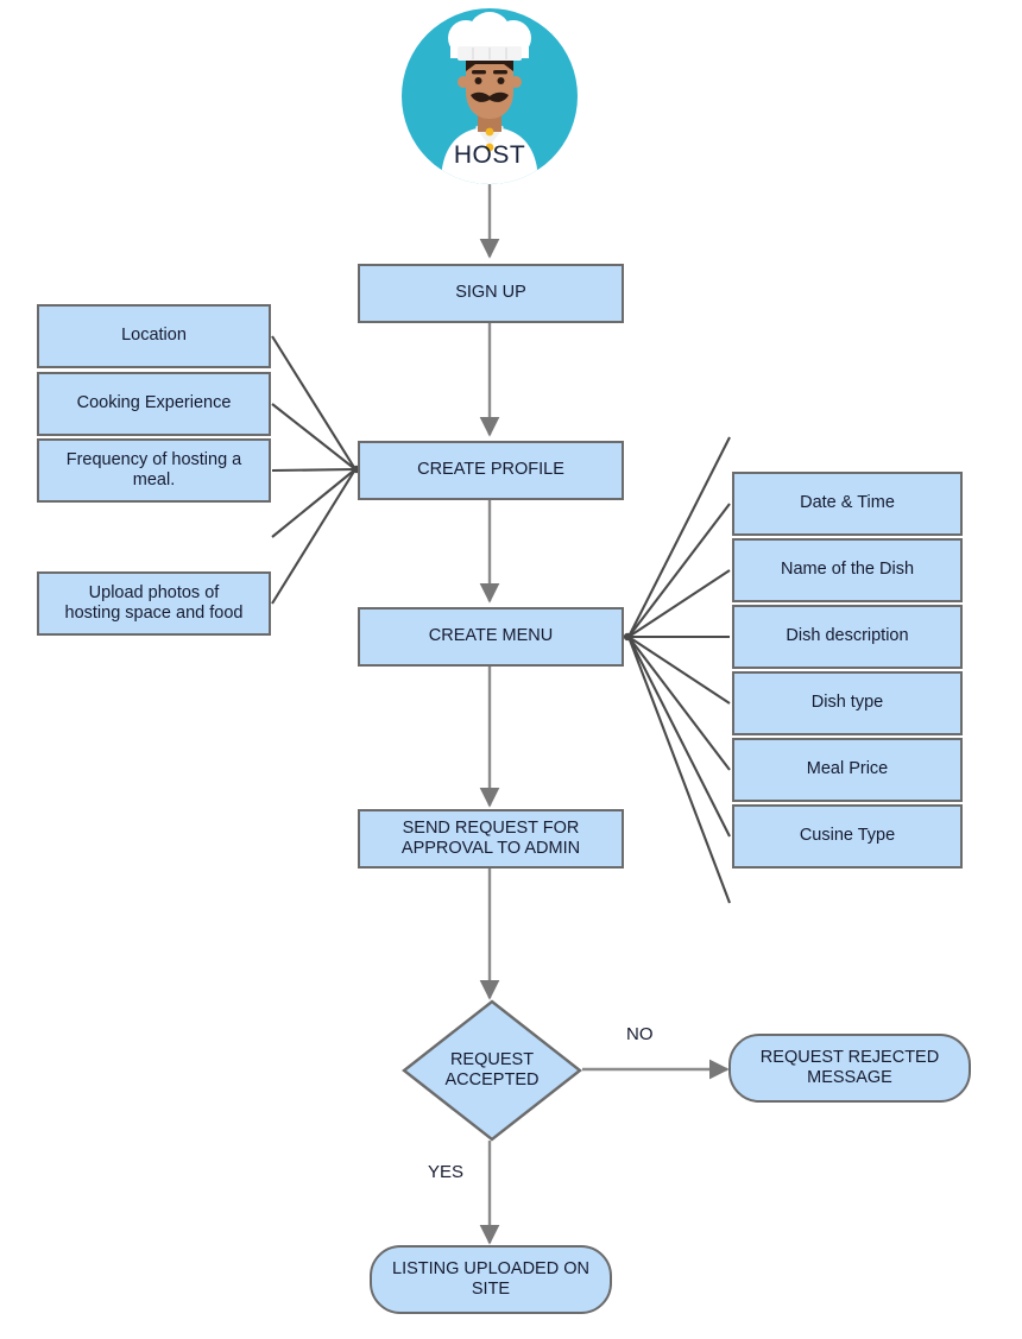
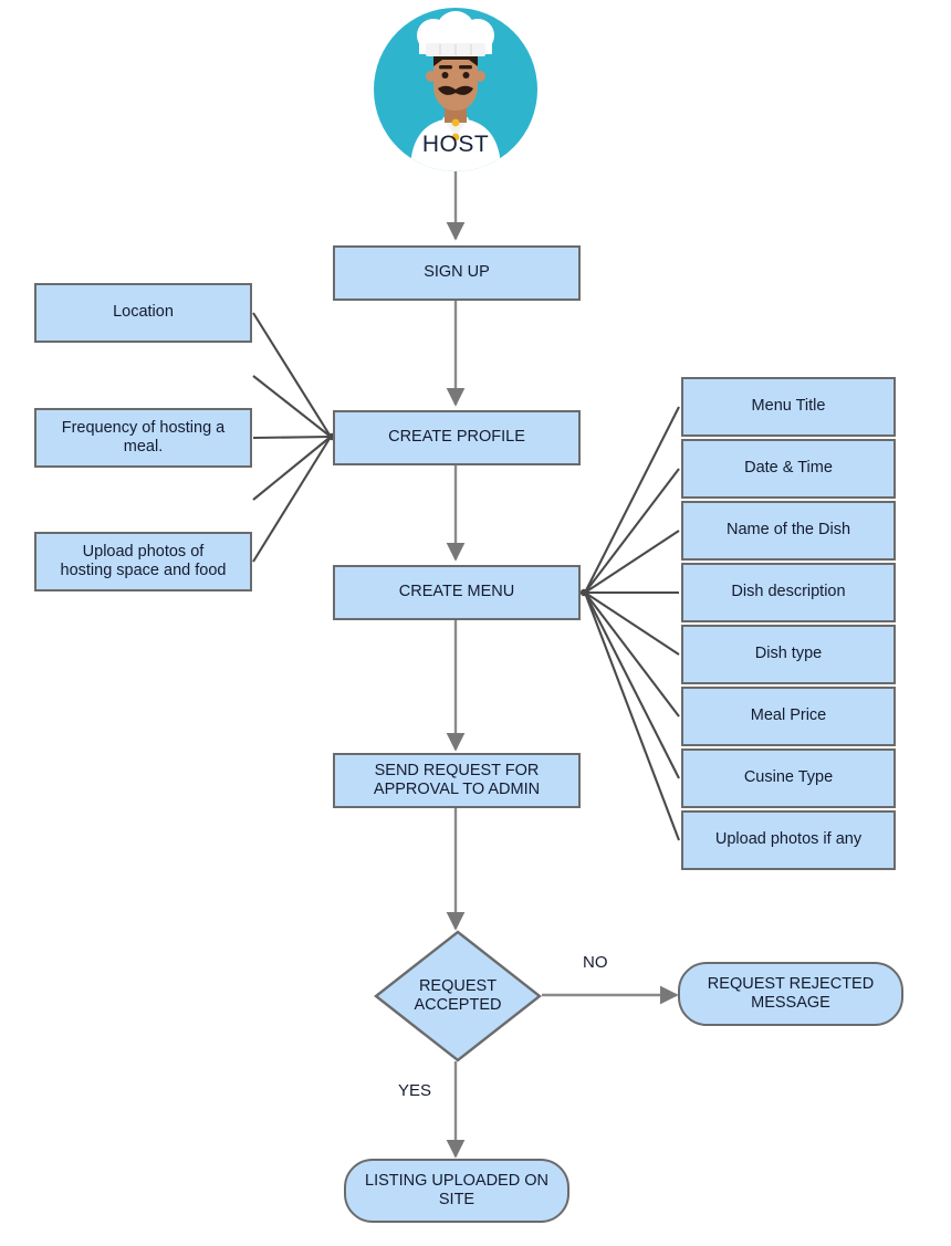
  HOST
  SIGN UP
  CREATE PROFILE
  CREATE MENU
  SEND REQUEST FOR
  APPROVAL TO ADMIN
  REQUEST
  ACCEPTED
  NO
  YES
  REQUEST REJECTED
  MESSAGE
  LISTING UPLOADED ON
  SITE
  Location
- Cooking Experience
  Frequency of hosting a
  meal.
  Upload photos of
  hosting space and food
+ Menu Title
  Date & Time
  Name of the Dish
  Dish description
  Dish type
  Meal Price
  Cusine Type
+ Upload photos if any
